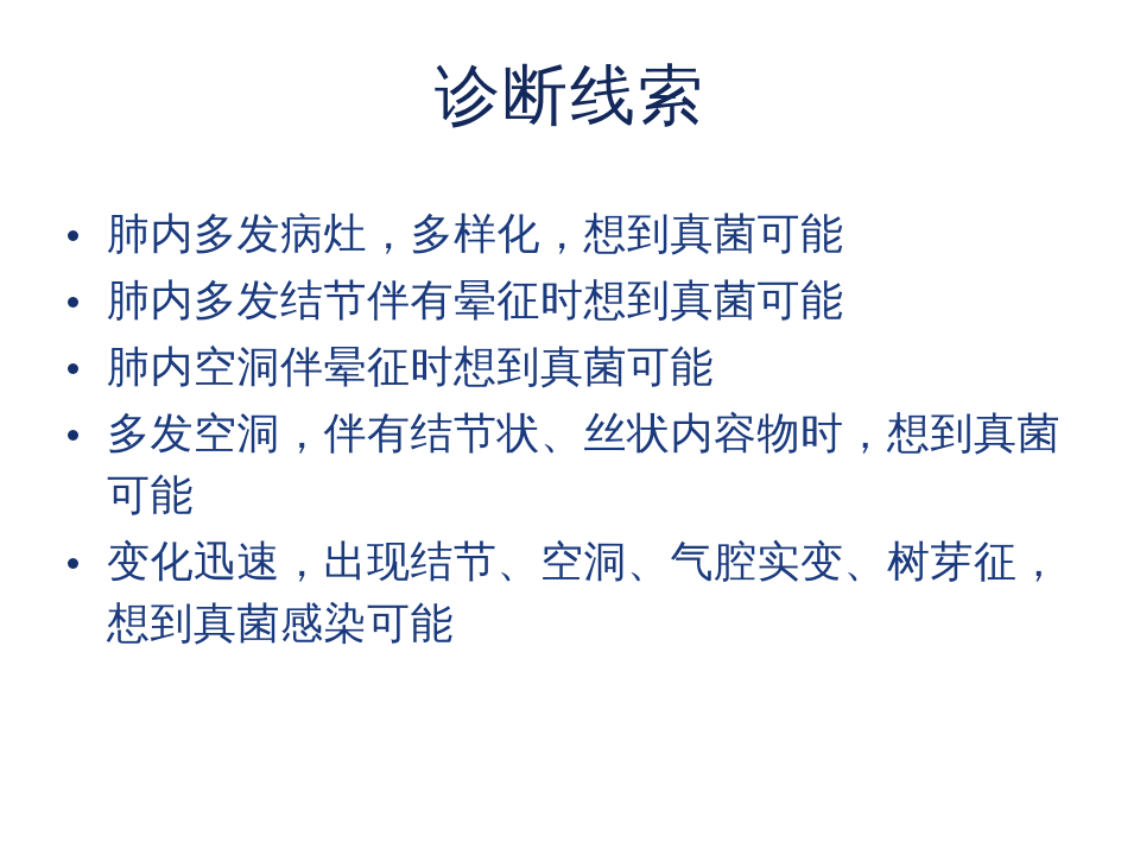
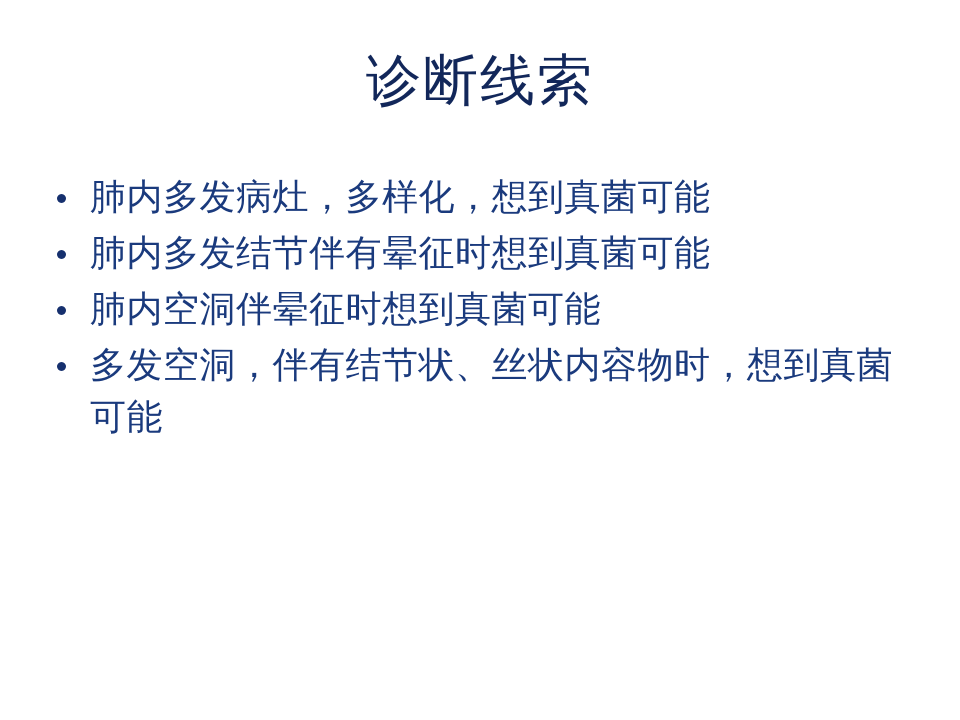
  诊断线索
  肺内多发病灶，多样化，想到真菌可能
  肺内多发结节伴有晕征时想到真菌可能
  肺内空洞伴晕征时想到真菌可能
  多发空洞，伴有结节状、丝状内容物时，想到真菌可能
- 变化迅速，出现结节、空洞、气腔实变、树芽征，想到真菌感染可能
